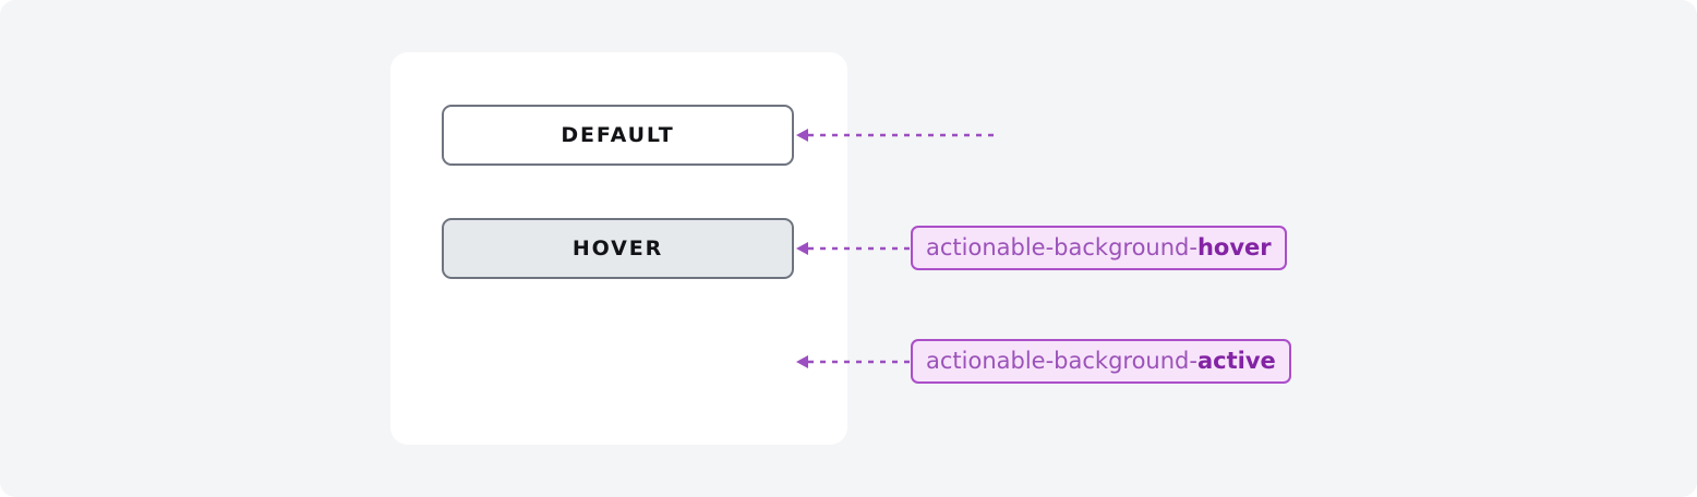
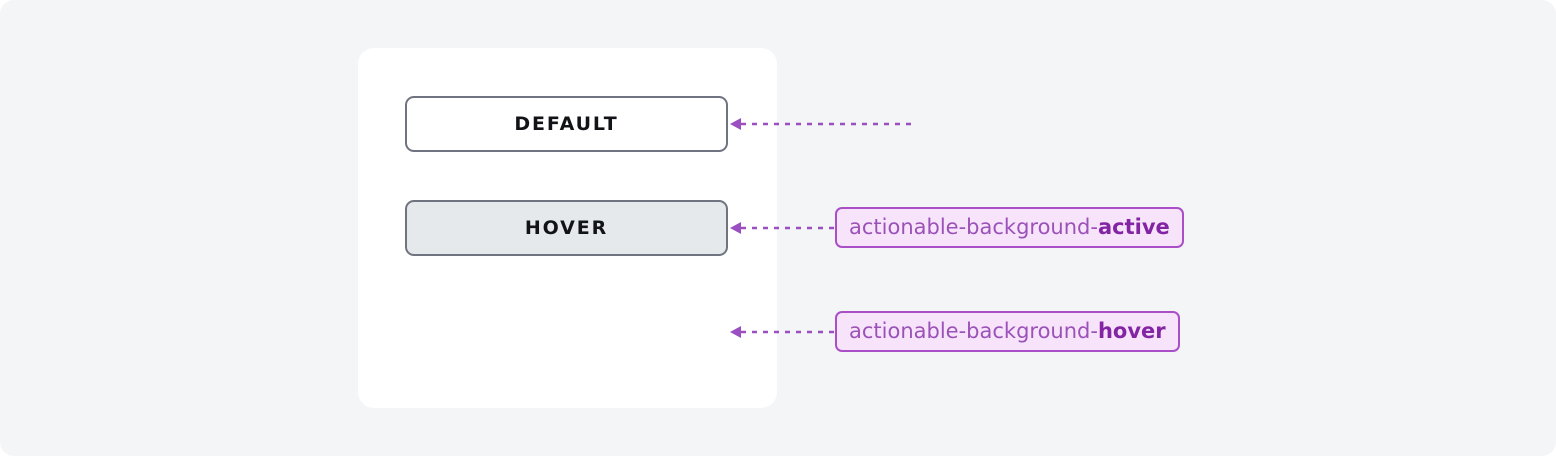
  DEFAULT
  HOVER
  actionable-background-
- hover
+ active
  actionable-background-
- active
+ hover
